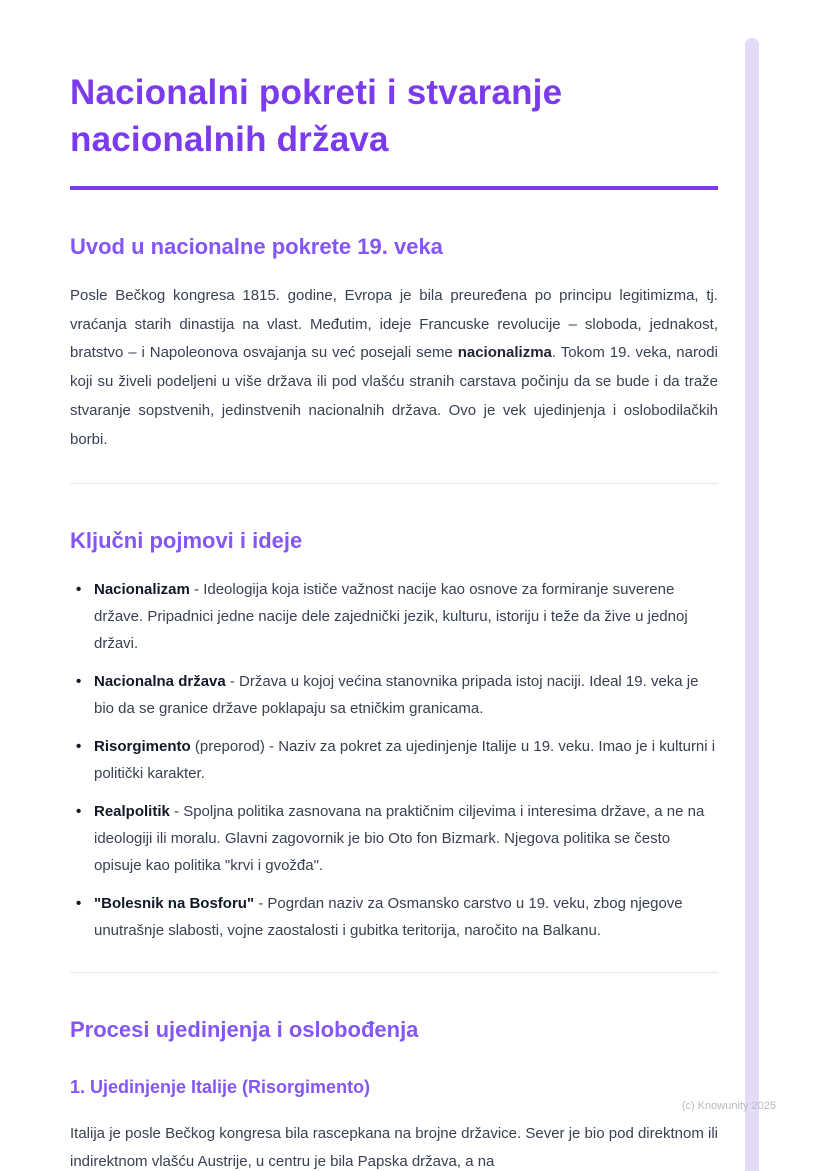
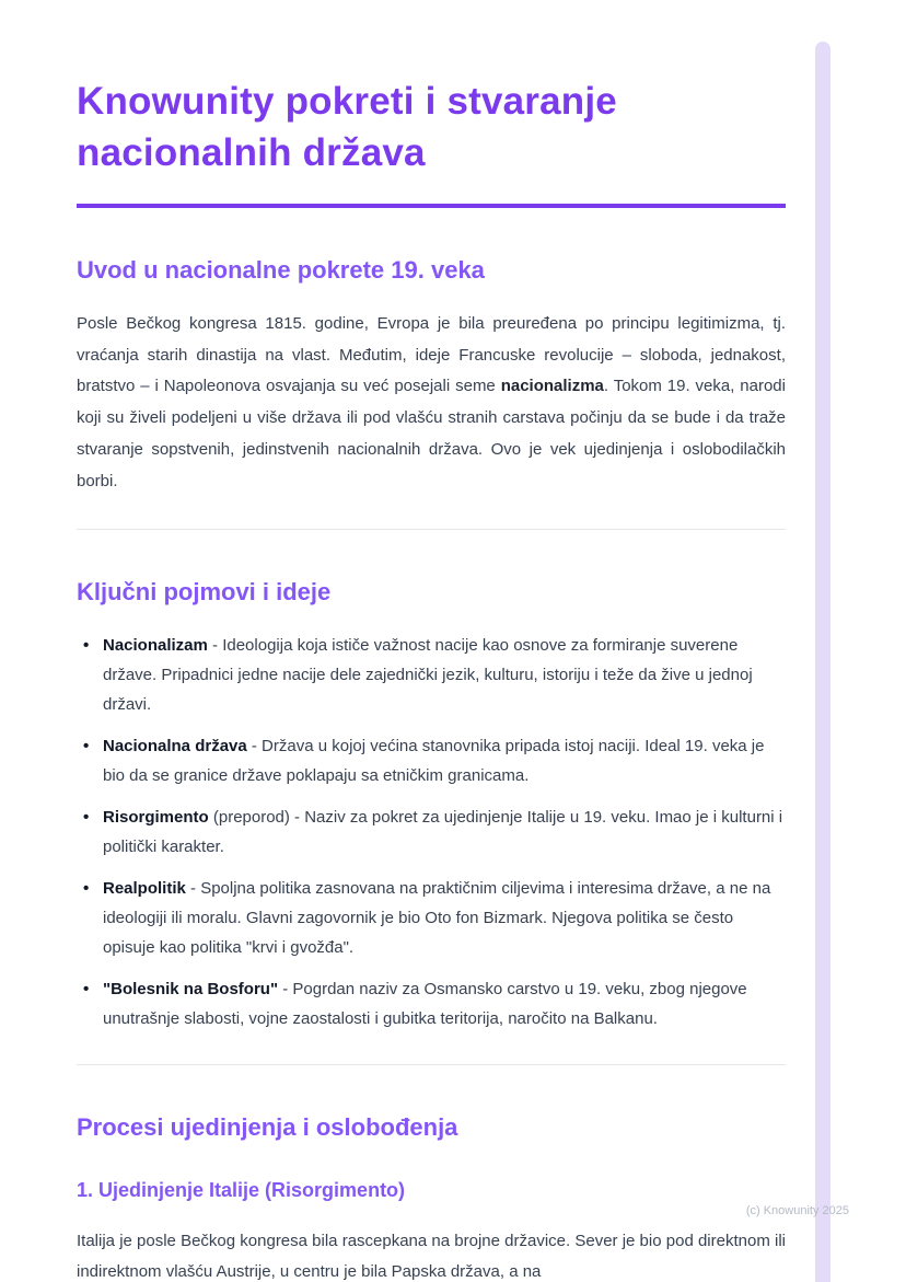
- Nacionalni pokreti i stvaranje nacionalnih država
+ Knowunity pokreti i stvaranje nacionalnih država
  Uvod u nacionalne pokrete 19. veka
  Posle Bečkog kongresa 1815. godine, Evropa je bila preuređena po principu legitimizma, tj. vraćanja starih dinastija na vlast. Međutim, ideje Francuske revolucije – sloboda, jednakost, bratstvo – i Napoleonova osvajanja su već posejali seme nacionalizma. Tokom 19. veka, narodi koji su živeli podeljeni u više država ili pod vlašću stranih carstava počinju da se bude i da traže stvaranje sopstvenih, jedinstvenih nacionalnih država. Ovo je vek ujedinjenja i oslobodilačkih borbi.
  Ključni pojmovi i ideje
  Nacionalizam - Ideologija koja ističe važnost nacije kao osnove za formiranje suverene države. Pripadnici jedne nacije dele zajednički jezik, kulturu, istoriju i teže da žive u jednoj državi.
  Nacionalna država - Država u kojoj većina stanovnika pripada istoj naciji. Ideal 19. veka je bio da se granice države poklapaju sa etničkim granicama.
  Risorgimento (preporod) - Naziv za pokret za ujedinjenje Italije u 19. veku. Imao je i kulturni i politički karakter.
  Realpolitik - Spoljna politika zasnovana na praktičnim ciljevima i interesima države, a ne na ideologiji ili moralu. Glavni zagovornik je bio Oto fon Bizmark. Njegova politika se često opisuje kao politika "krvi i gvožđa".
  "Bolesnik na Bosforu" - Pogrdan naziv za Osmansko carstvo u 19. veku, zbog njegove unutrašnje slabosti, vojne zaostalosti i gubitka teritorija, naročito na Balkanu.
  Procesi ujedinjenja i oslobođenja
  1. Ujedinjenje Italije (Risorgimento)
  Italija je posle Bečkog kongresa bila rascepkana na brojne državice. Sever je bio pod direktnom ili indirektnom vlašću Austrije, u centru je bila Papska država, a na
  (c) Knowunity 2025
